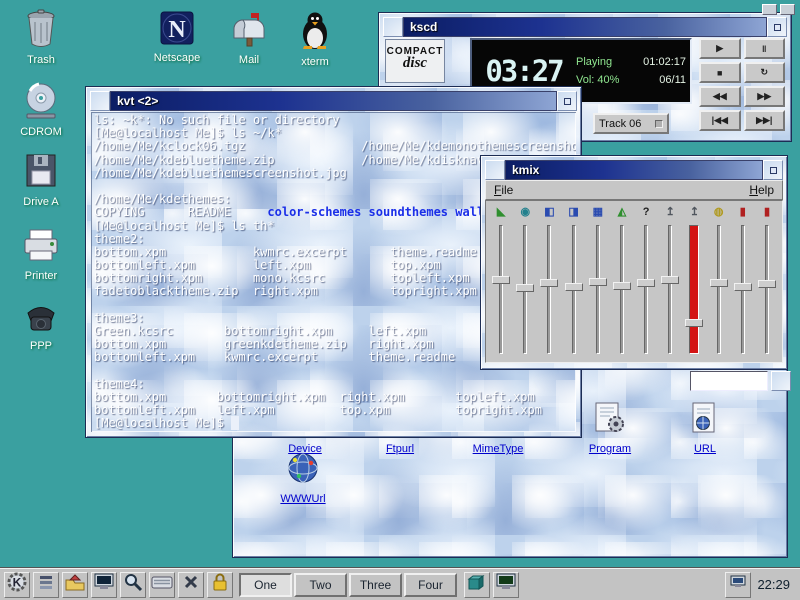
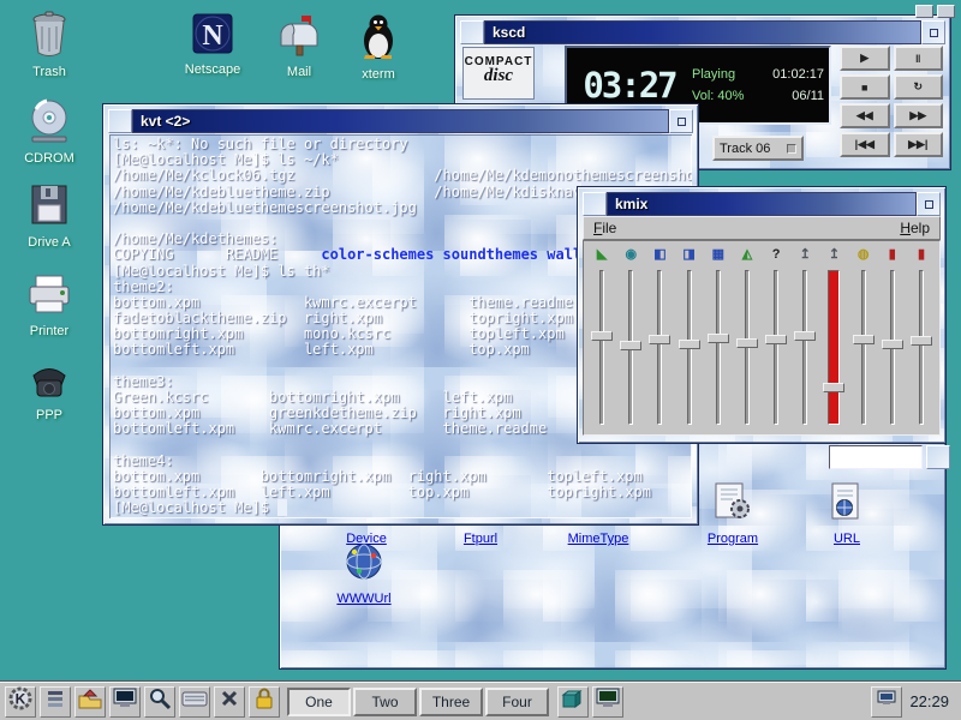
  Trash
  CDROM
  Drive A
  Printer
  PPP
  N
  Netscape
  Mail
  xterm
  Device
  Ftpurl
  MimeType
  Program
  URL
  WWWUrl
  kscd
  COMPACT
  disc
  03:27
  Playing
  01:02:17
  Vol: 40%
  06/11
  ▶
  ‖
  ■
  ↻
  ◀◀
  ▶▶
  |◀◀
  ▶▶|
  Track 06
  kvt <2>
  ls: ~k*: No such file or directory
  [Me@localhost Me]$ ls ~/k*
  /home/Me/kclock06.tgz /home/Me/kdemonothemescreensho
  /home/Me/kdebluetheme.zip /home/Me/kdiskna
  /home/Me/kdebluethemescreenshot.jpg
  /home/Me/kdethemes:
  COPYING README color-schemes soundthemes wal
  [Me@localhost Me]$ ls th*
  theme2:
  bottom.xpm kwmrc.excerpt theme.readme
- bottomleft.xpm left.xpm top.xpm
+ fadetoblacktheme.zip right.xpm topright.xpm
  bottomright.xpm mono.kcsrc topleft.xpm
- fadetoblacktheme.zip right.xpm topright.xpm
+ bottomleft.xpm left.xpm top.xpm
  theme3:
  Green.kcsrc bottomright.xpm left.xpm
  bottom.xpm greenkdetheme.zip right.xpm
  bottomleft.xpm kwmrc.excerpt theme.readme
  theme4:
  bottom.xpm bottomright.xpm right.xpm topleft.xpm
  bottomleft.xpm left.xpm top.xpm topright.xpm
  [Me@localhost Me]$
  kmix
  File
  Help
  ◣
  ◉
  ◧
  ◨
  ▦
  ◭
  ?
  ↥
  ↥
  ◍
  ▮
  ▮
  K
  One
  Two
  Three
  Four
  22:29
